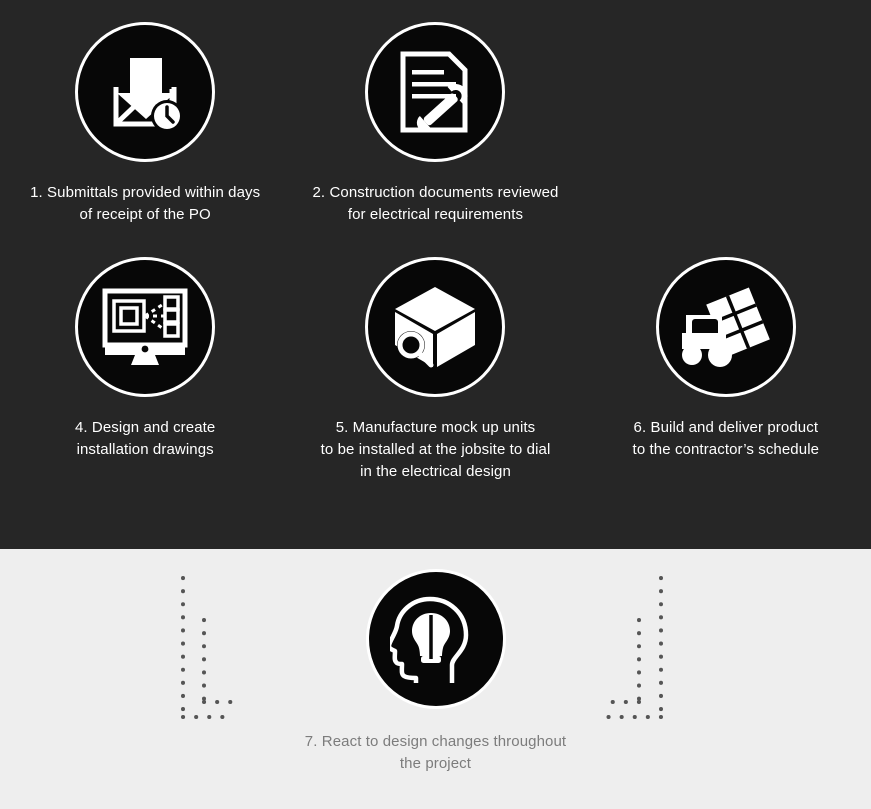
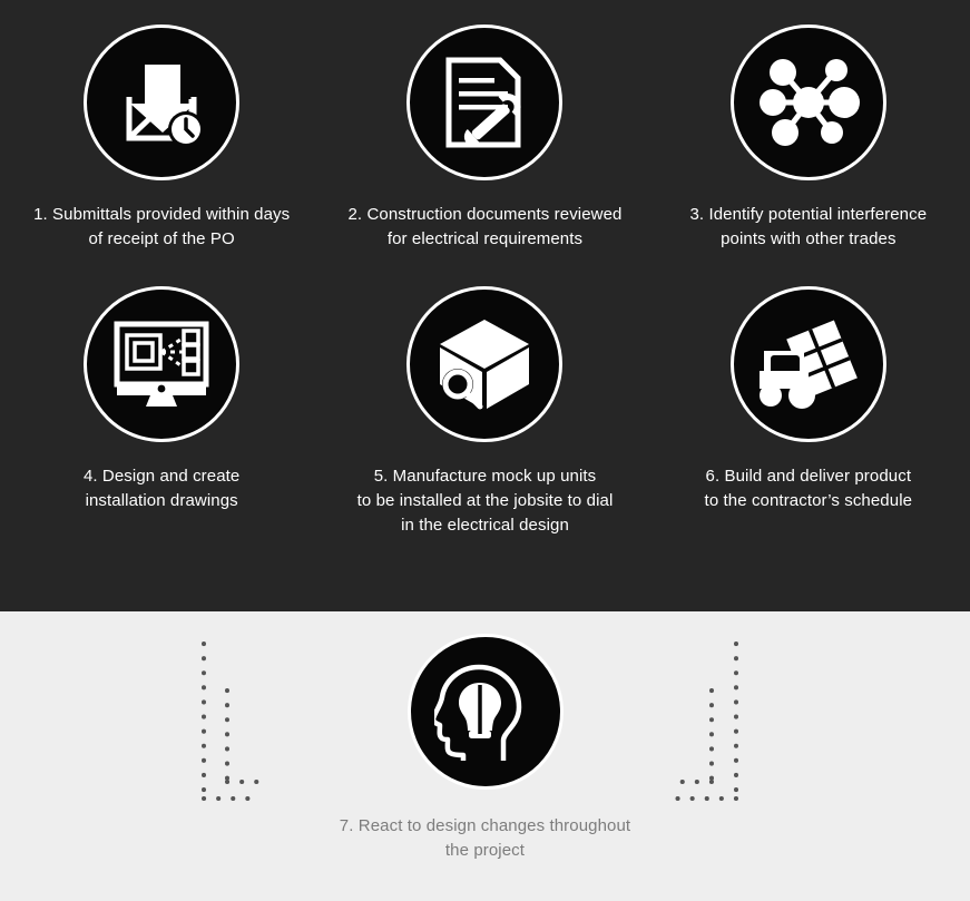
  1. Submittals provided within days
  of receipt of the PO
  2. Construction documents reviewed
  for electrical requirements
+ 3. Identify potential interference
+ points with other trades
  4. Design and create
  installation drawings
  5. Manufacture mock up units
  to be installed at the jobsite to dial
  in the electrical design
  6. Build and deliver product
  to the contractor’s schedule
  7. React to design changes throughout
  the project
